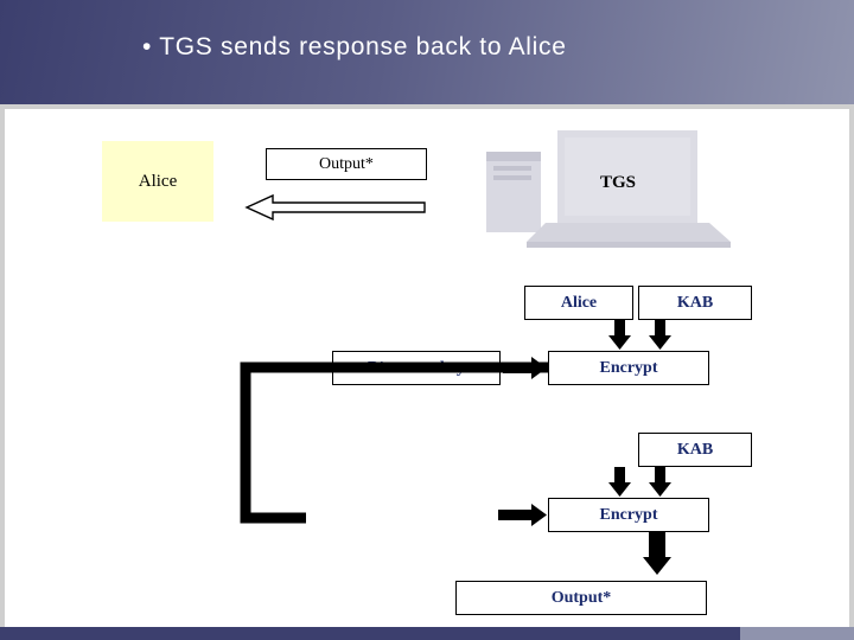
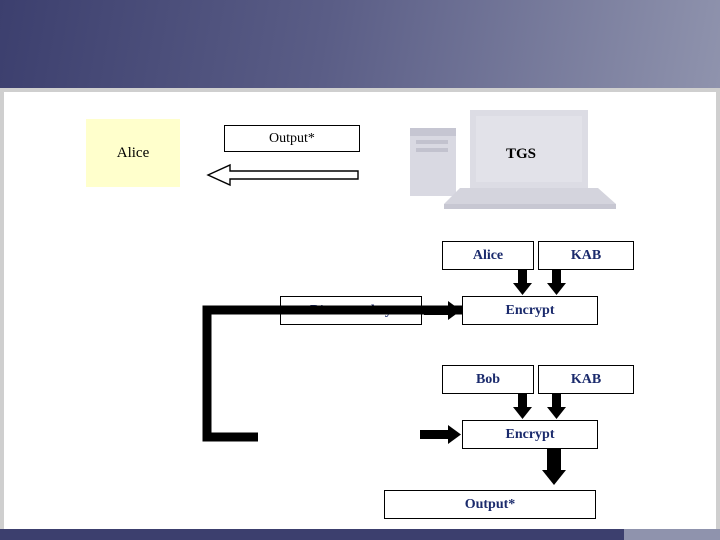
- • TGS sends response back to Alice
  Alice
  Output*
  TGS
  Alice
  KAB
  Encrypt
+ Bob
  KAB
  Encrypt
  Output*
